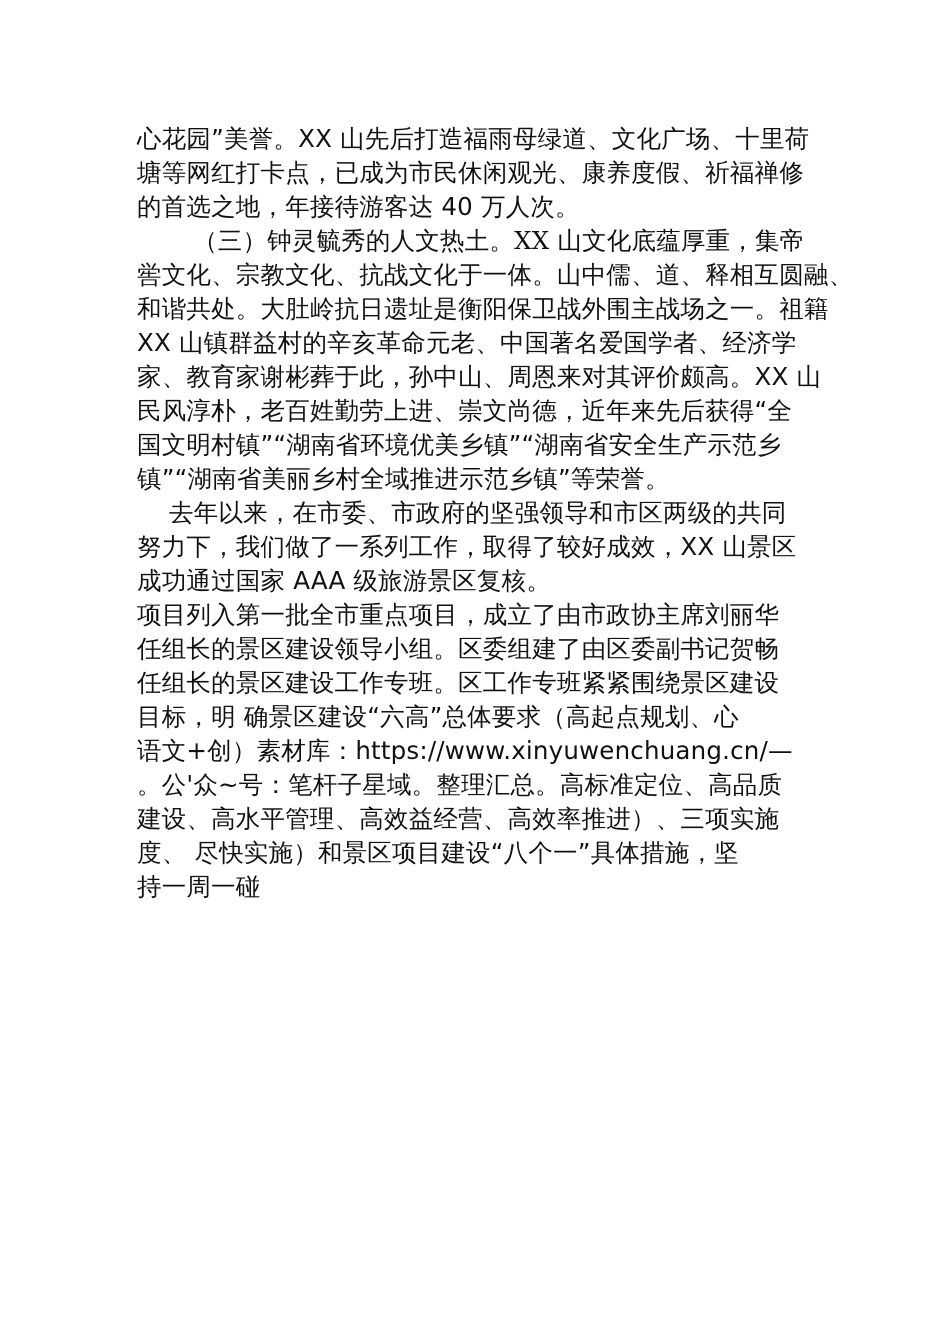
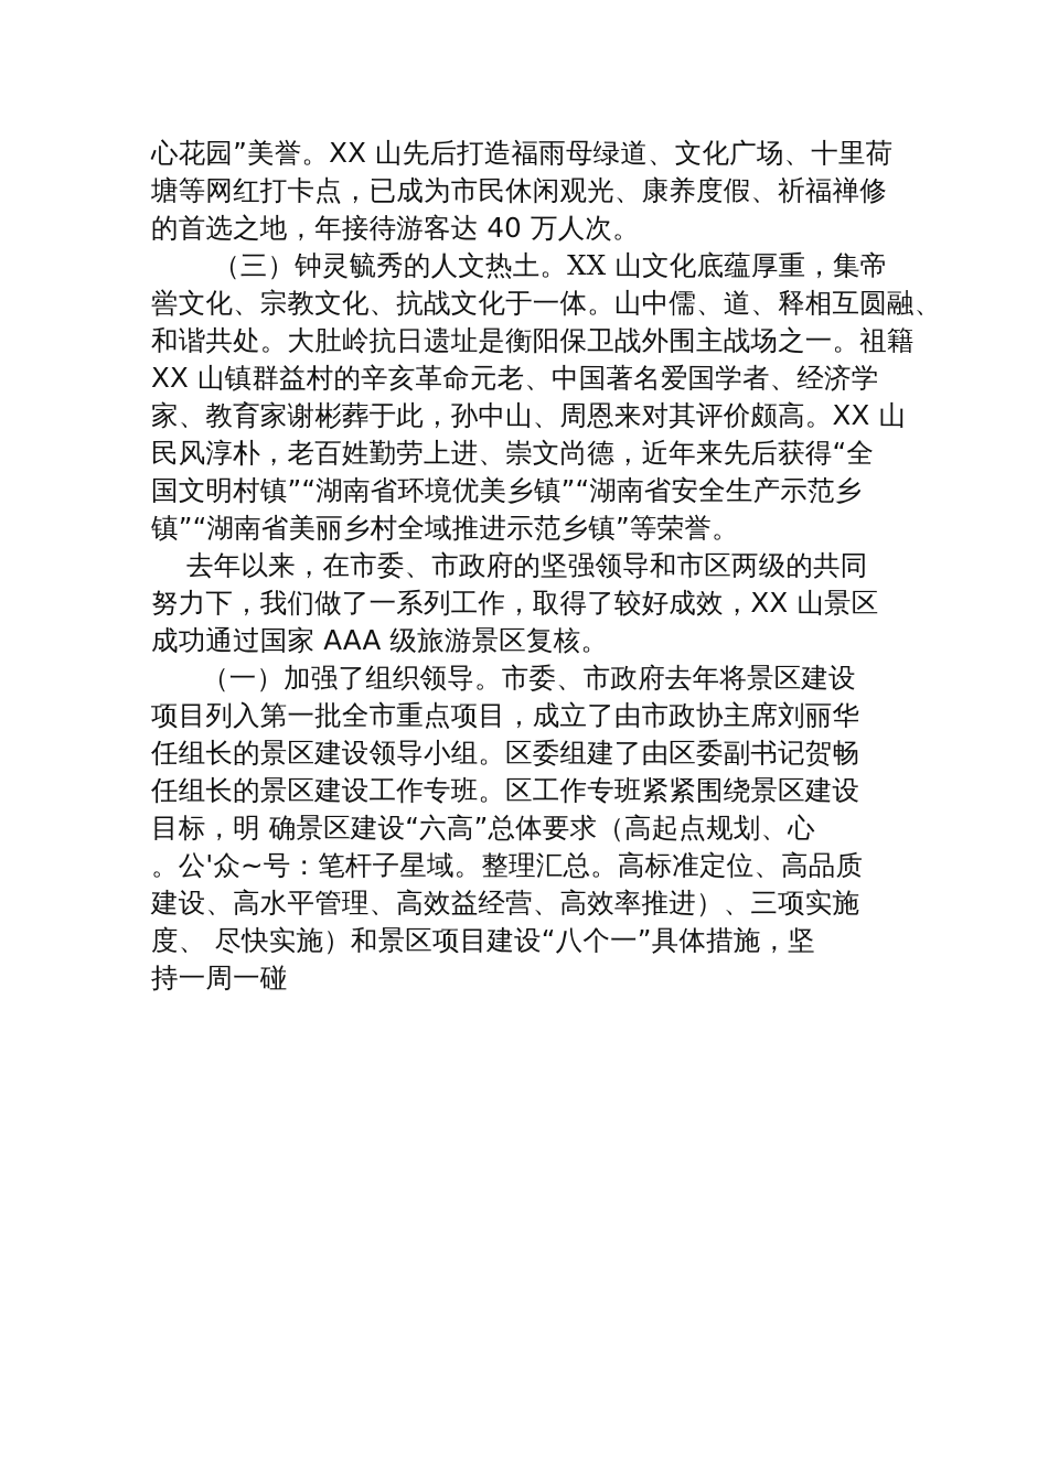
  心花园”美誉。XX 山先后打造福雨母绿道、文化广场、十里荷
  塘等网红打卡点，已成为市民休闲观光、康养度假、祈福禅修
  的首选之地，年接待游客达 40 万人次。
  （三）钟灵毓秀的人文热土。XX 山文化底蕴厚重，集帝
  喾文化、宗教文化、抗战文化于一体。山中儒、道、释相互圆融、
  和谐共处。大肚岭抗日遗址是衡阳保卫战外围主战场之一。祖籍
  XX 山镇群益村的辛亥革命元老、中国著名爱国学者、经济学
  家、教育家谢彬葬于此，孙中山、周恩来对其评价颇高。XX 山
  民风淳朴，老百姓勤劳上进、崇文尚德，近年来先后获得“全
  国文明村镇”“湖南省环境优美乡镇”“湖南省安全生产示范乡
  镇”“湖南省美丽乡村全域推进示范乡镇”等荣誉。
  去年以来，在市委、市政府的坚强领导和市区两级的共同
  努力下，我们做了一系列工作，取得了较好成效，XX 山景区
  成功通过国家 AAA 级旅游景区复核。
+ （一）加强了组织领导。市委、市政府去年将景区建设
  项目列入第一批全市重点项目，成立了由市政协主席刘丽华
  任组长的景区建设领导小组。区委组建了由区委副书记贺畅
  任组长的景区建设工作专班。区工作专班紧紧围绕景区建设
  目标，明 确景区建设“六高”总体要求（高起点规划、心
- 语文+创）素材库：https://www.xinyuwenchuang.cn/—
  。公'众~号：笔杆子星域。整理汇总。高标准定位、高品质
  建设、高水平管理、高效益经营、高效率推进）、三项实施
  度、 尽快实施）和景区项目建设“八个一”具体措施，坚
  持一周一碰
